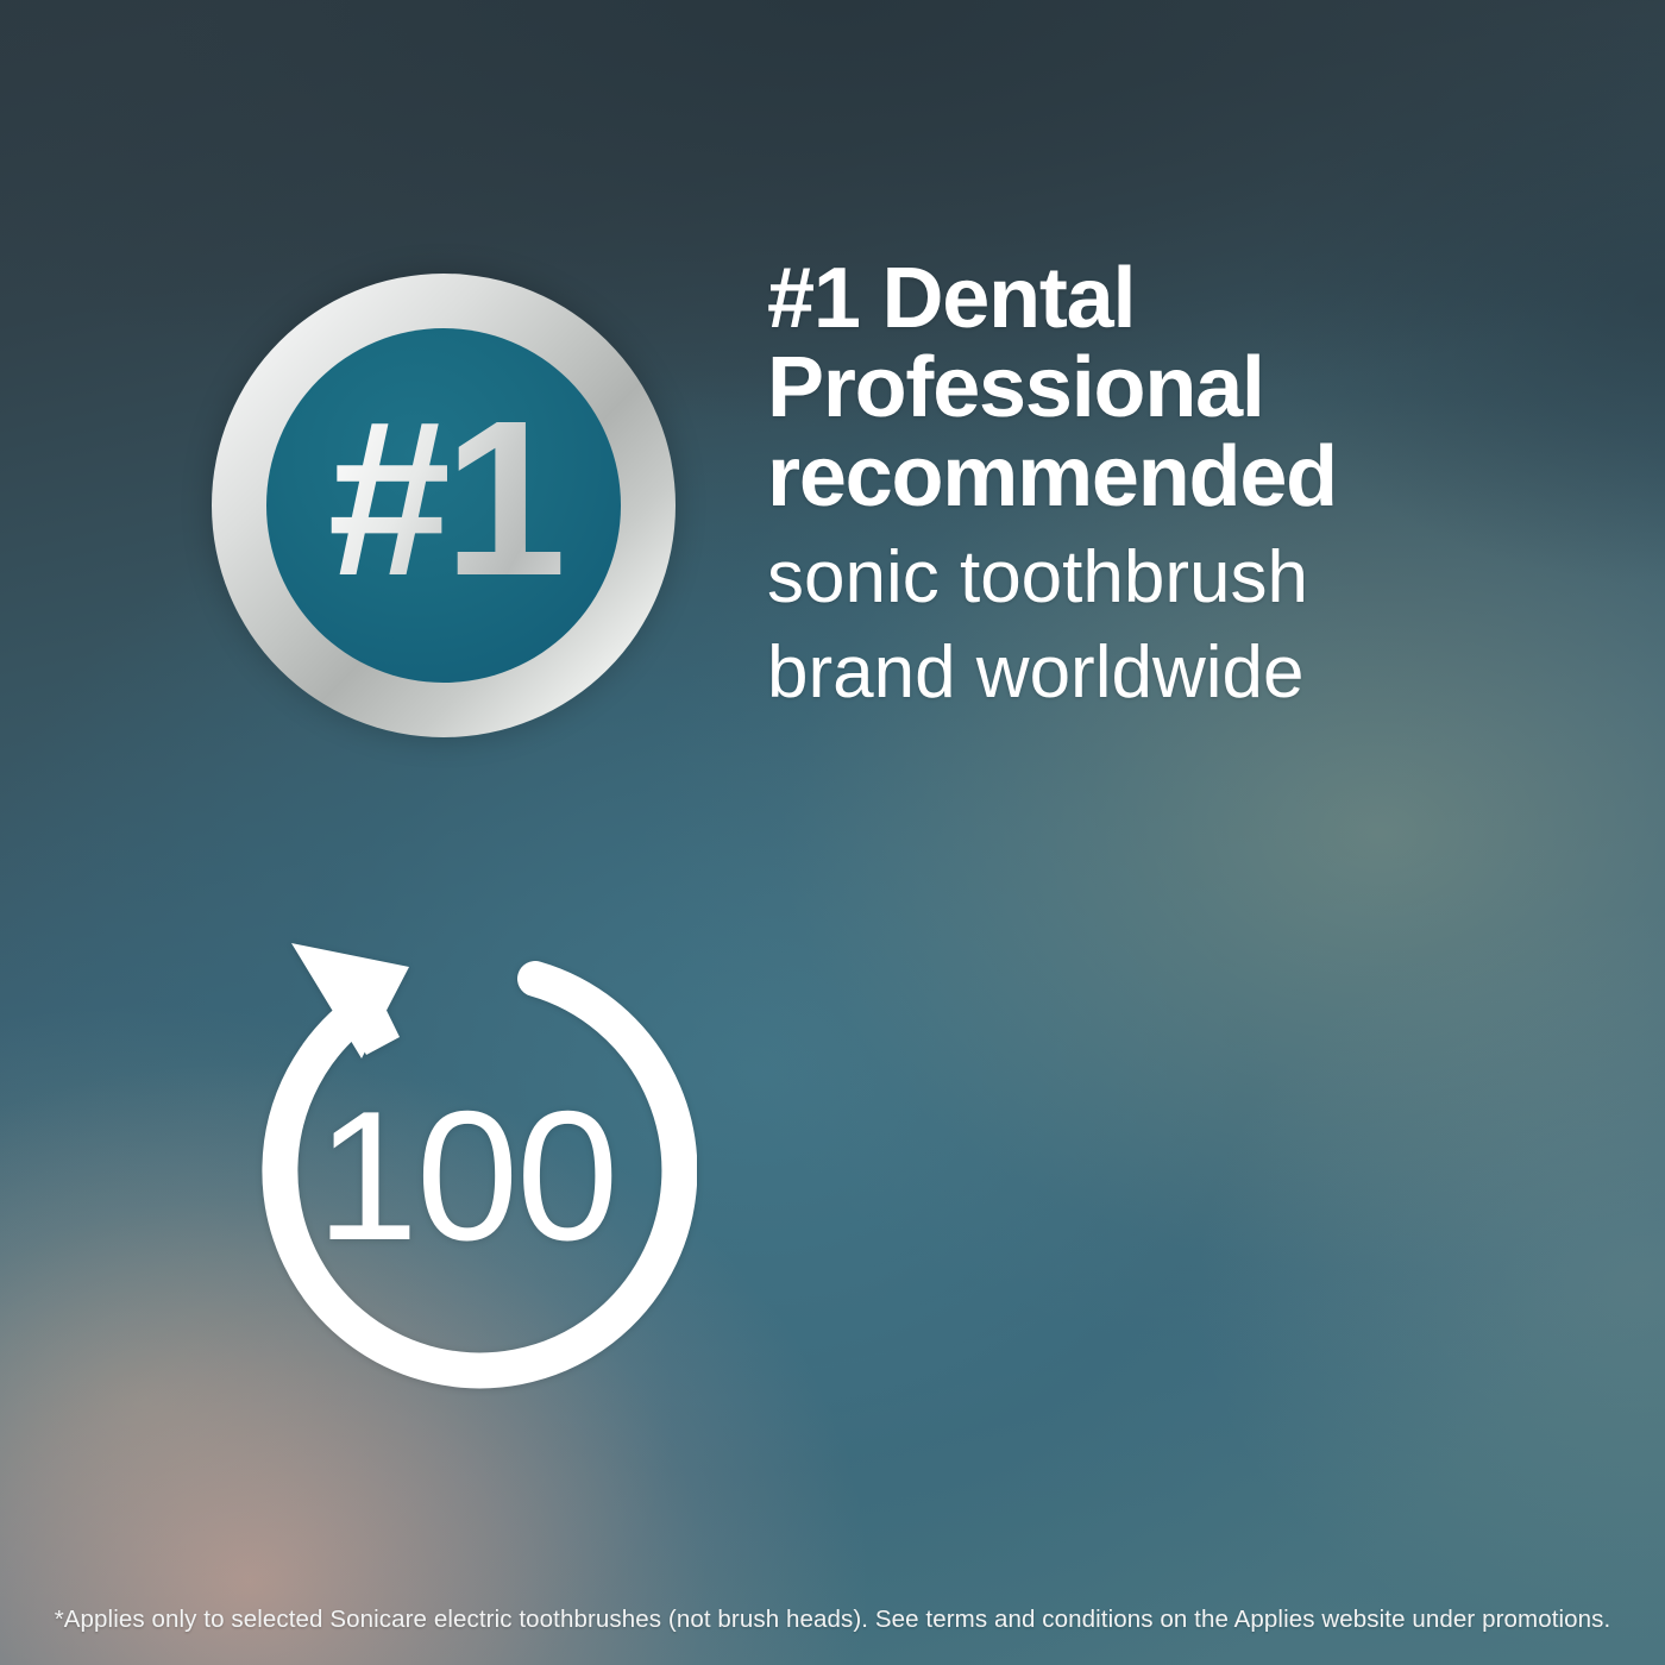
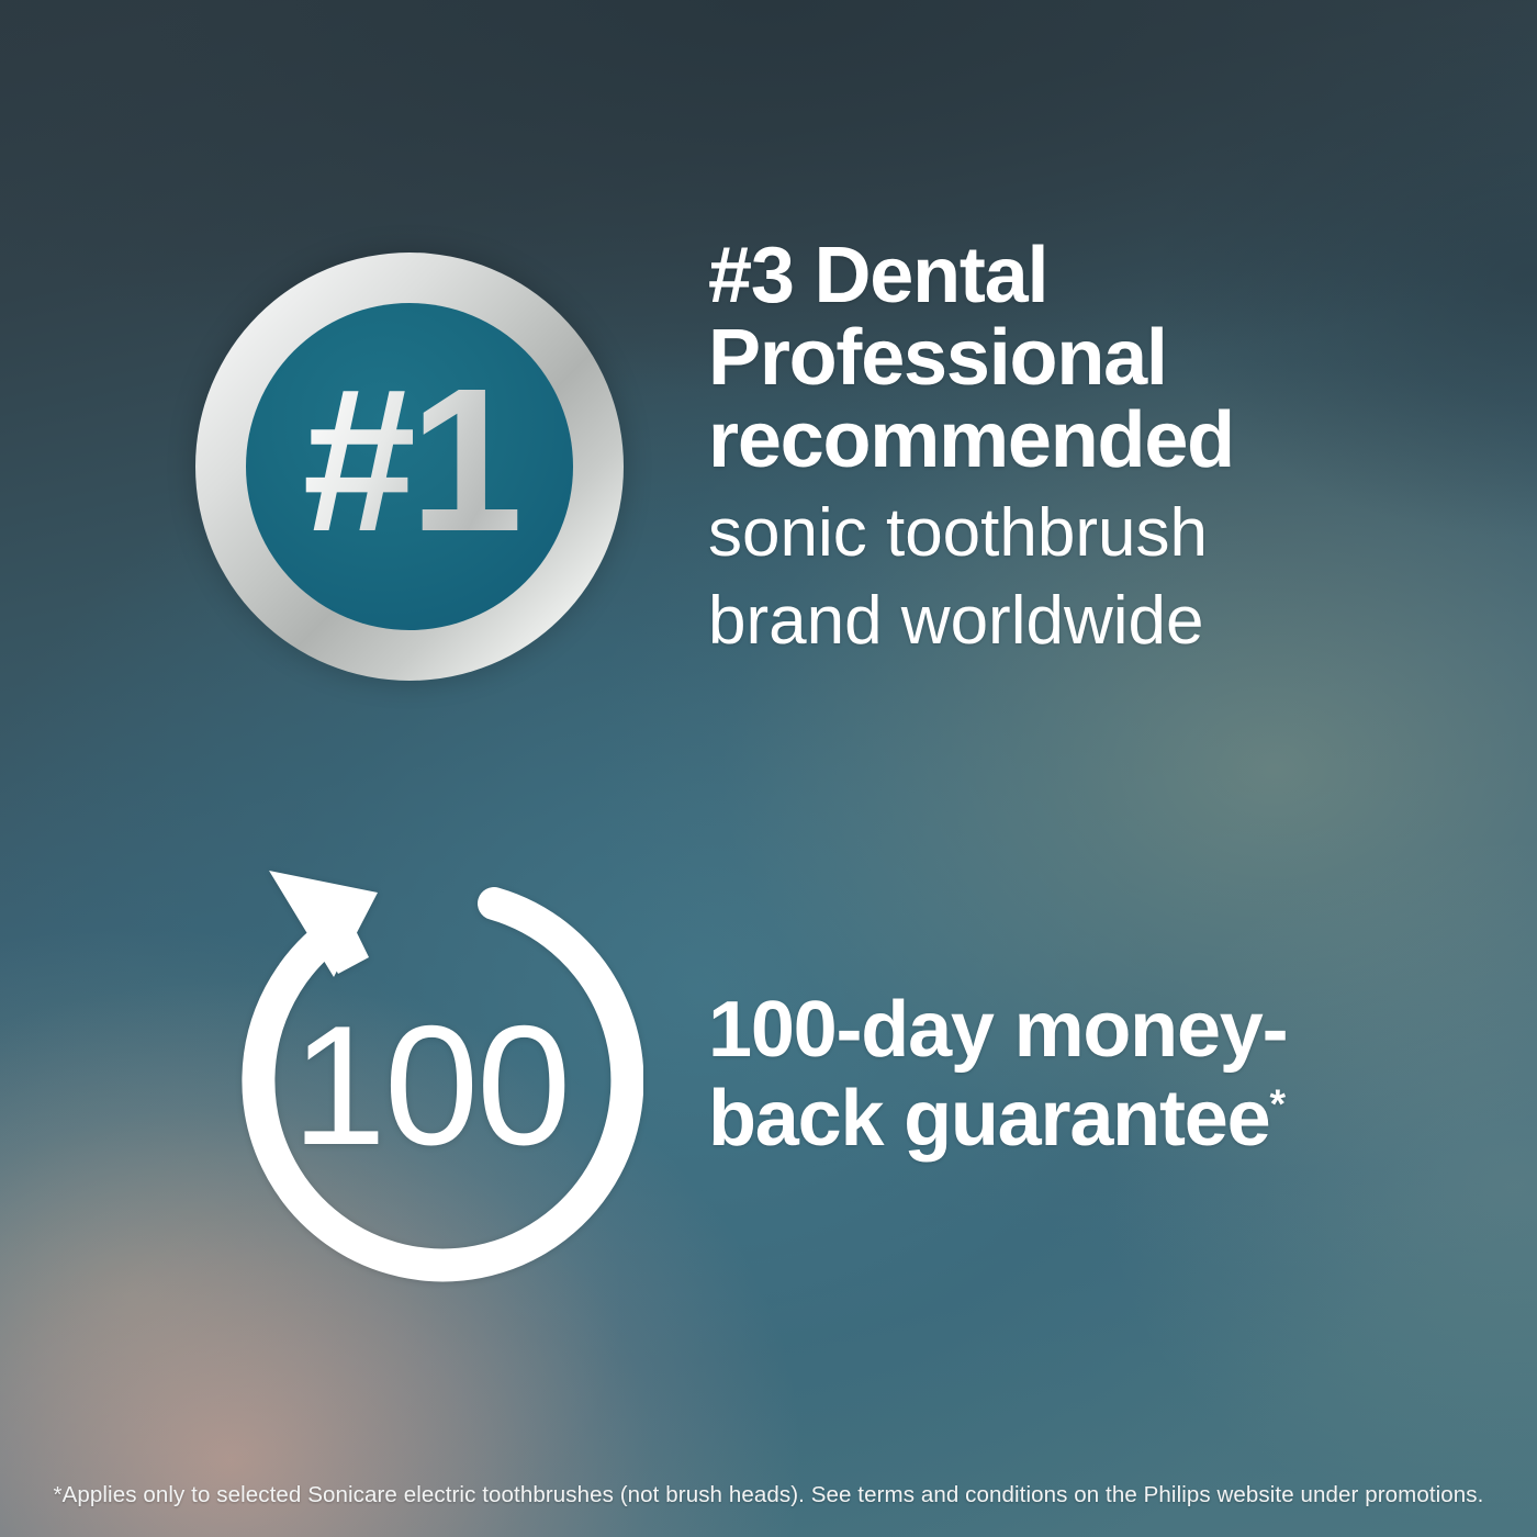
  #1
- #1 Dental
+ #3 Dental
  Professional
  recommended
  sonic toothbrush
  brand worldwide
  100
+ 100-day money-
+ back guarantee*
- *Applies only to selected Sonicare electric toothbrushes (not brush heads). See terms and conditions on the Applies website under promotions.
+ *Applies only to selected Sonicare electric toothbrushes (not brush heads). See terms and conditions on the Philips website under promotions.
